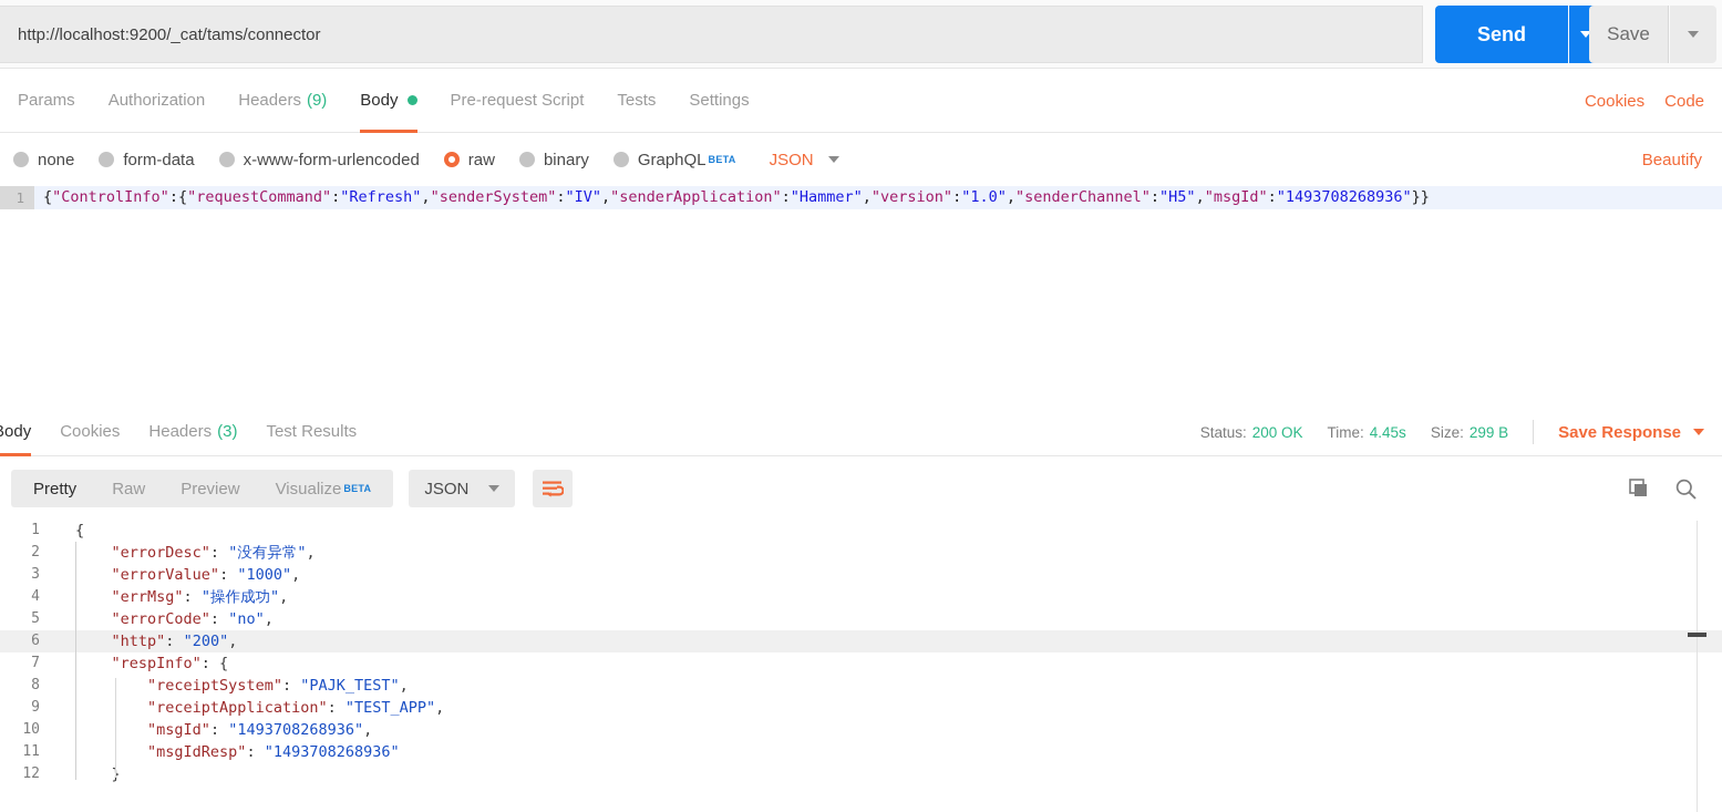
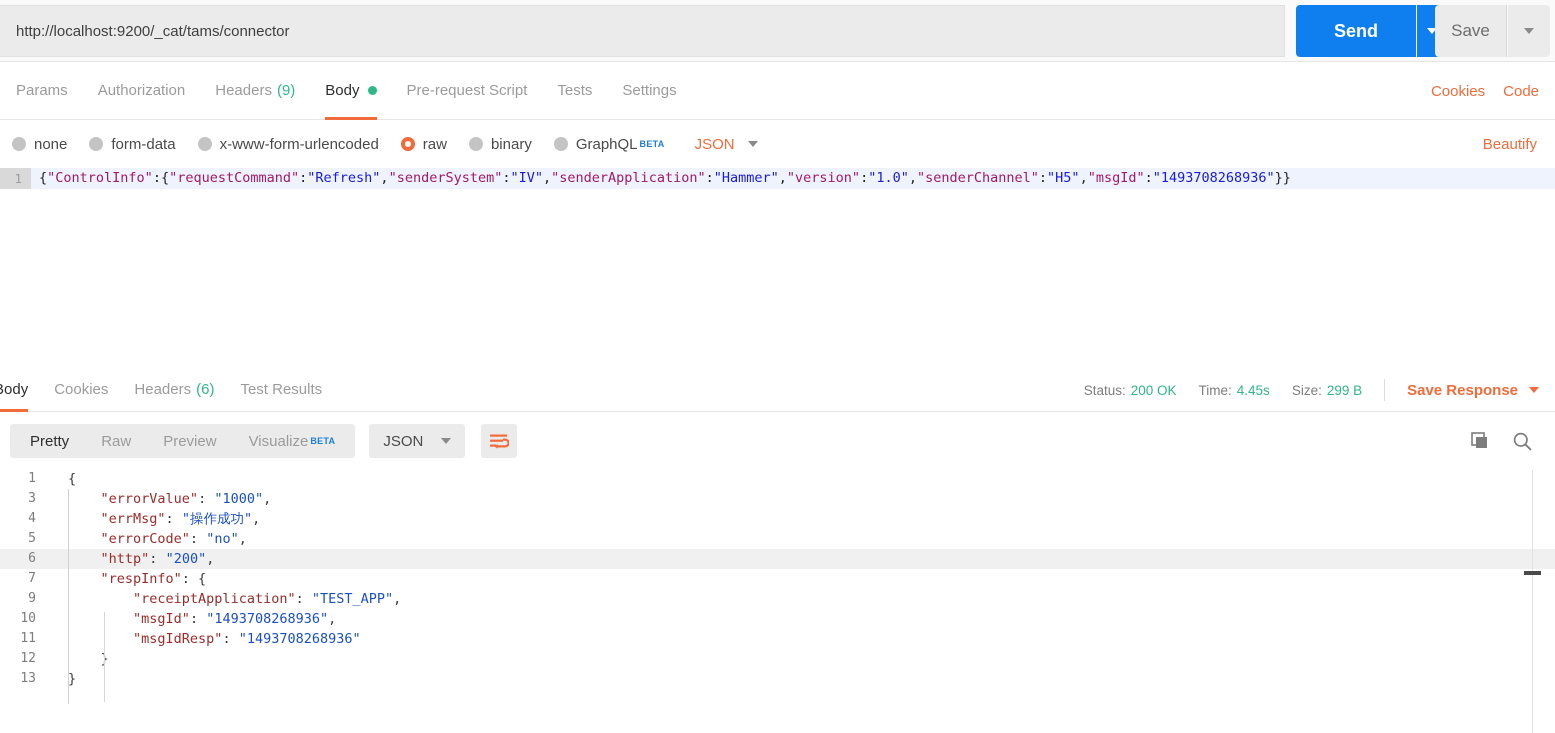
  http://localhost:9200/_cat/tams/connector
  Send
  Save
  Params
  Authorization
  Headers
  (9)
  Body
  Pre-request Script
  Tests
  Settings
  Cookies
  Code
  none
  form-data
  x-www-form-urlencoded
  raw
  binary
  GraphQL
  BETA
  JSON
  Beautify
  1
  {"ControlInfo":{"requestCommand":"Refresh","senderSystem":"IV","senderApplication":"Hammer","version":"1.0","senderChannel":"H5","msgId":"1493708268936"}}
  ody
  Cookies
  Headers
- (3)
+ (6)
  Test Results
  Status: 200 OK
  Time: 4.45s
  Size: 299 B
  Save Response
  Pretty
  Raw
  Preview
  Visualize
  BETA
  JSON
  1
  {
- 2
- "errorDesc": "没有异常",
  3
  "errorValue": "1000",
  4
  "errMsg": "操作成功",
  5
  "errorCode": "no",
  6
  "http": "200",
  7
  "respInfo": {
- 8
- "receiptSystem": "PAJK_TEST",
  9
  "receiptApplication": "TEST_APP",
  10
  "msgId": "1493708268936",
  11
  "msgIdResp": "1493708268936"
  12
+ 13
+ }
